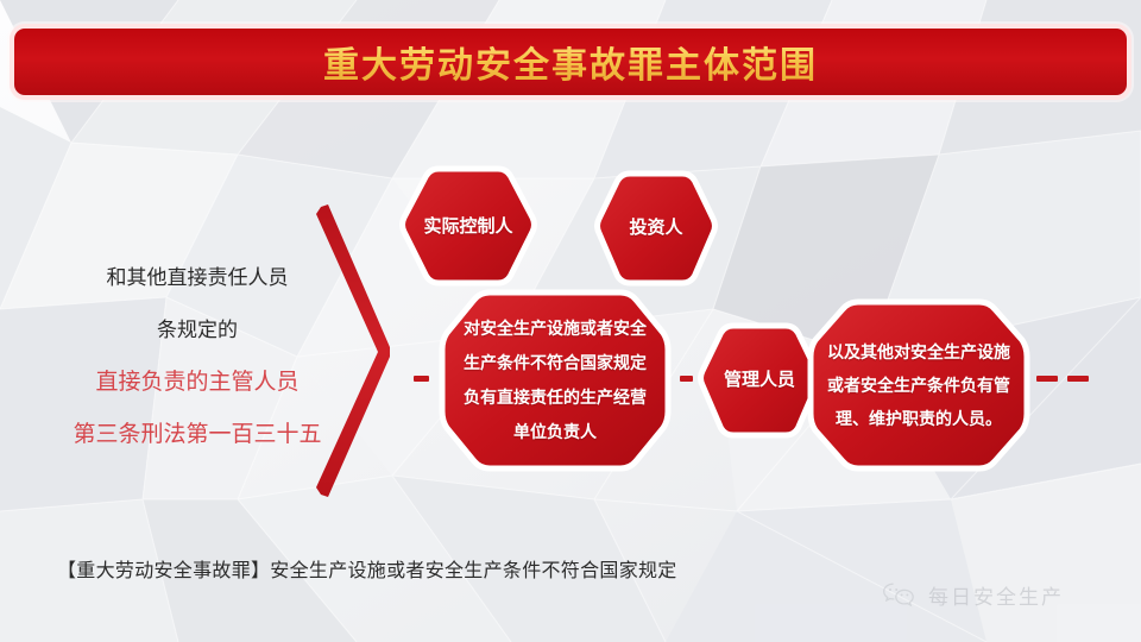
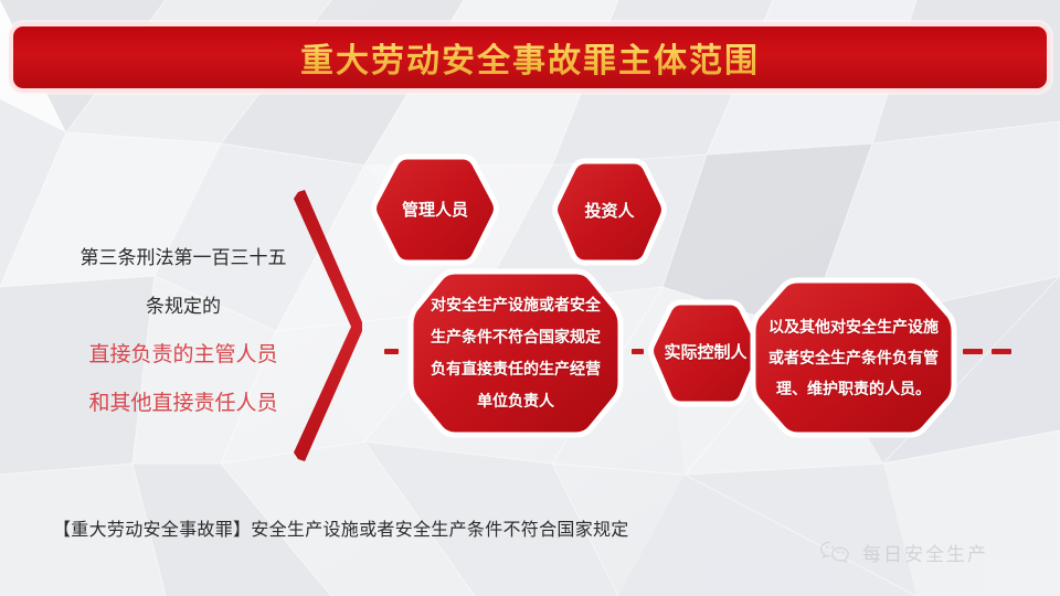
  重大劳动安全事故罪主体范围
- 和其他直接责任人员
+ 第三条刑法第一百三十五
  条规定的
  直接负责的主管人员
- 第三条刑法第一百三十五
+ 和其他直接责任人员
- 实际控制人
+ 管理人员
  投资人
- 管理人员
+ 实际控制人
  对安全生产设施或者安全生产条件不符合国家规定负有直接责任的生产经营单位负责人
  以及其他对安全生产设施或者安全生产条件负有管理、维护职责的人员。
  【重大劳动安全事故罪】安全生产设施或者安全生产条件不符合国家规定
  每日安全生产
